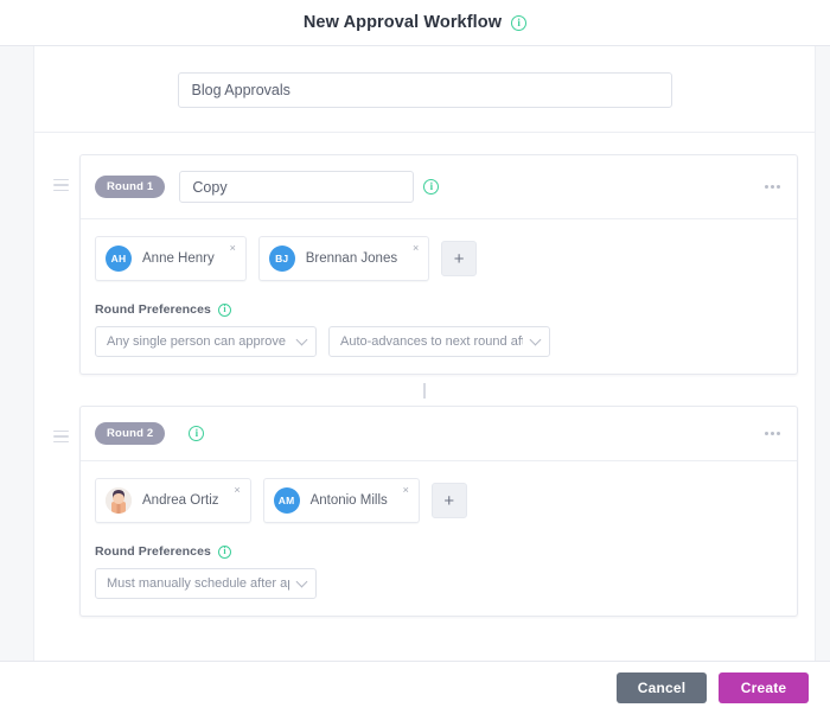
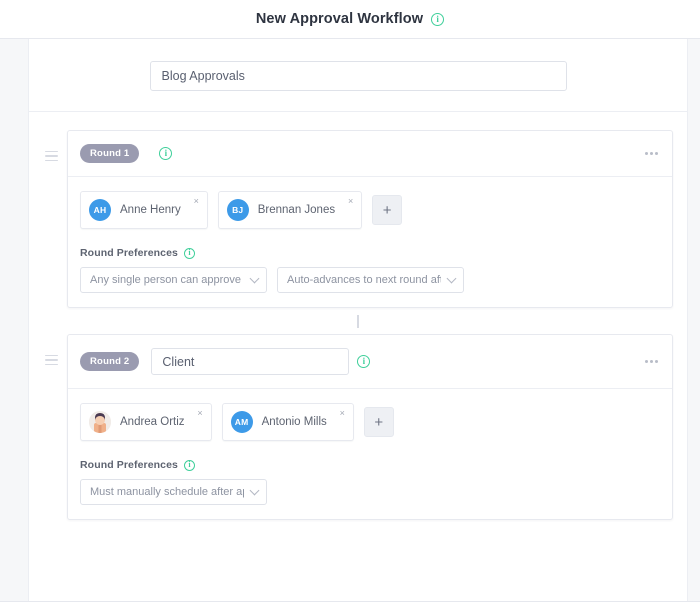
  New Approval Workflow
  i
  Blog Approvals
  Round 1
- Copy
  i
  AH
  Anne Henry
  ×
  BJ
  Brennan Jones
  ×
  +
  Round Preferences
  i
  Any single person can approve
  Auto-advances to next round af
  Round 2
+ Client
  i
  Andrea Ortiz
  ×
  AM
  Antonio Mills
  ×
  +
  Round Preferences
  i
  Must manually schedule after a
- Cancel
- Create
